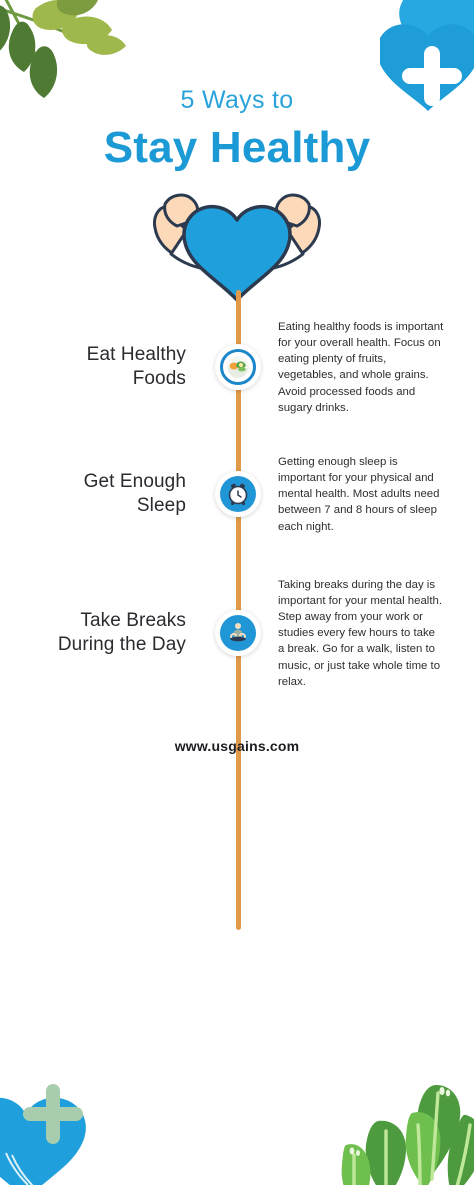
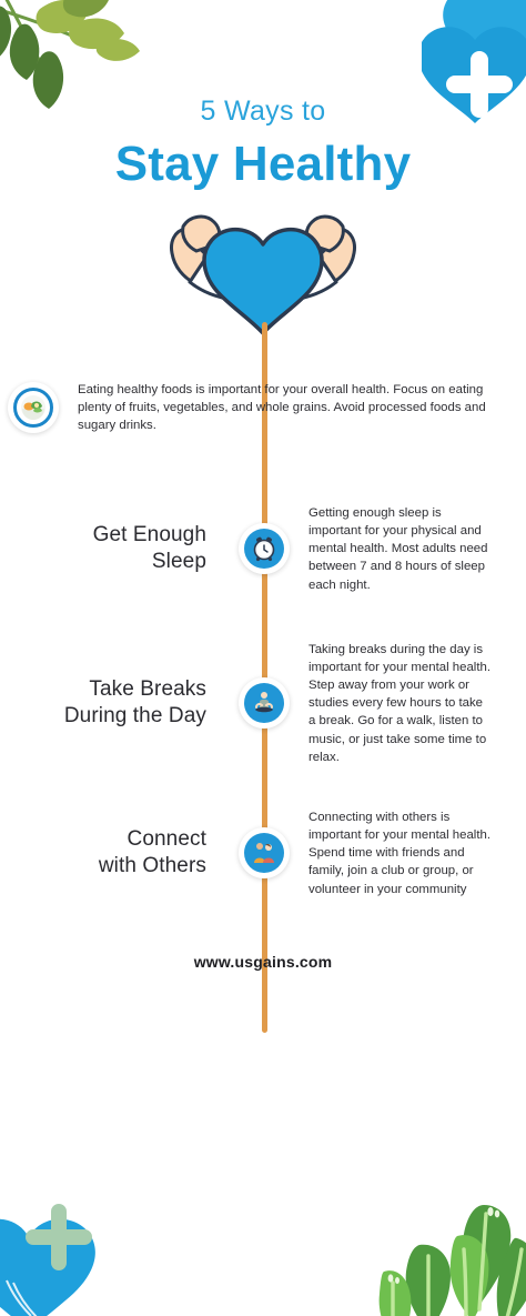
  5 Ways to
  Stay Healthy
- Eat Healthy
- Foods
  Eating healthy foods is important for your overall health. Focus on eating plenty of fruits, vegetables, and whole grains. Avoid processed foods and sugary drinks.
  Get Enough
  Sleep
  Getting enough sleep is important for your physical and mental health. Most adults need between 7 and 8 hours of sleep each night.
  Take Breaks
  During the Day
- Taking breaks during the day is important for your mental health. Step away from your work or studies every few hours to take a break. Go for a walk, listen to music, or just take whole time to relax.
+ Taking breaks during the day is important for your mental health. Step away from your work or studies every few hours to take a break. Go for a walk, listen to music, or just take some time to relax.
+ Connect
+ with Others
+ Connecting with others is important for your mental health. Spend time with friends and family, join a club or group, or volunteer in your community
  www.usgains.com
